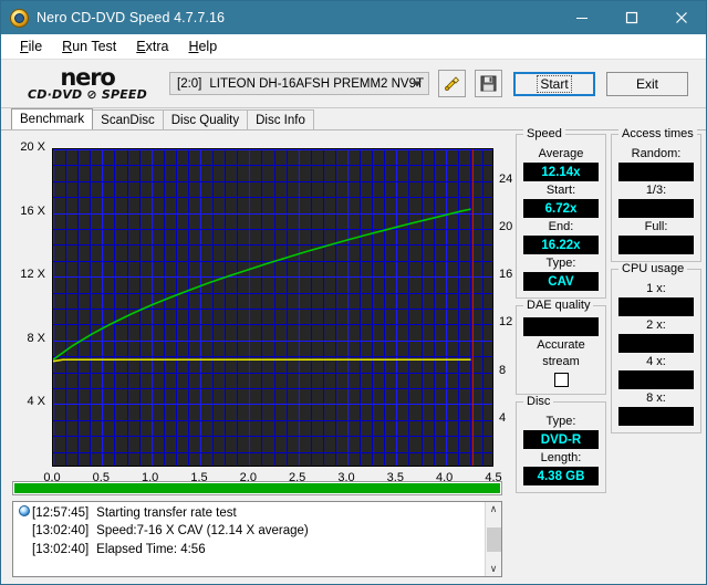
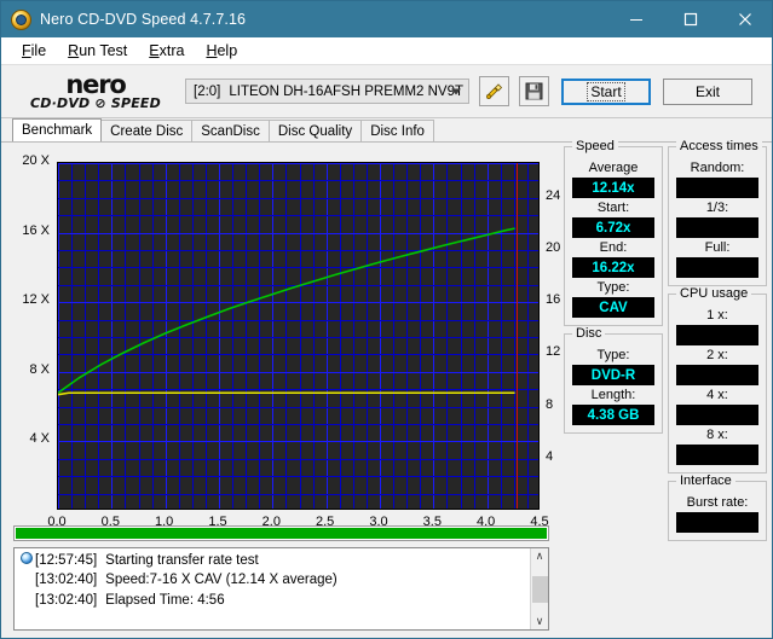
  Nero CD-DVD Speed 4.7.7.16
  File
  Run Test
  Extra
  Help
  nero
  CD·DVD ⊘ SPEED
  [2:0]
  LITEON DH-16AFSH PREMM2 NV9T
  Start
  Exit
  Benchmark
+ Create Disc
  ScanDisc
  Disc Quality
  Disc Info
  4 X
  8 X
  12 X
  16 X
  20 X
  4
  8
  12
  16
  20
  24
  0.0
  0.5
  1.0
  1.5
  2.0
  2.5
  3.0
  3.5
  4.0
  4.5
  [12:57:45]
  Starting transfer rate test
  [13:02:40]
  Speed:7-16 X CAV (12.14 X average)
  [13:02:40]
  Elapsed Time: 4:56
  ∧
  ∨
  Speed
  Average
  12.14x
  Start:
  6.72x
  End:
  16.22x
  Type:
  CAV
- DAE quality
- Accurate
- stream
  Disc
  Type:
  DVD-R
  Length:
  4.38 GB
  Access times
  Random:
  1/3:
  Full:
  CPU usage
  1 x:
  2 x:
  4 x:
  8 x:
+ Interface
+ Burst rate:
